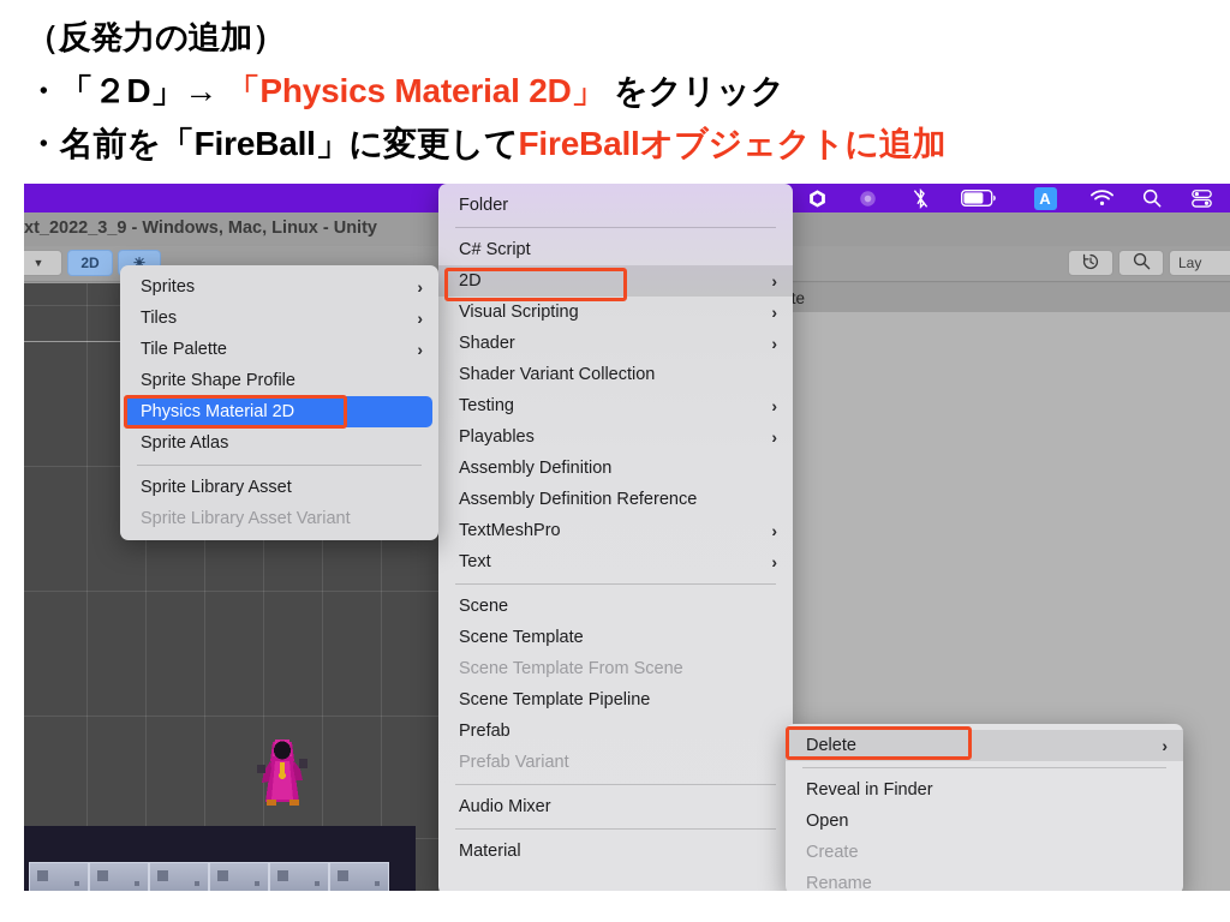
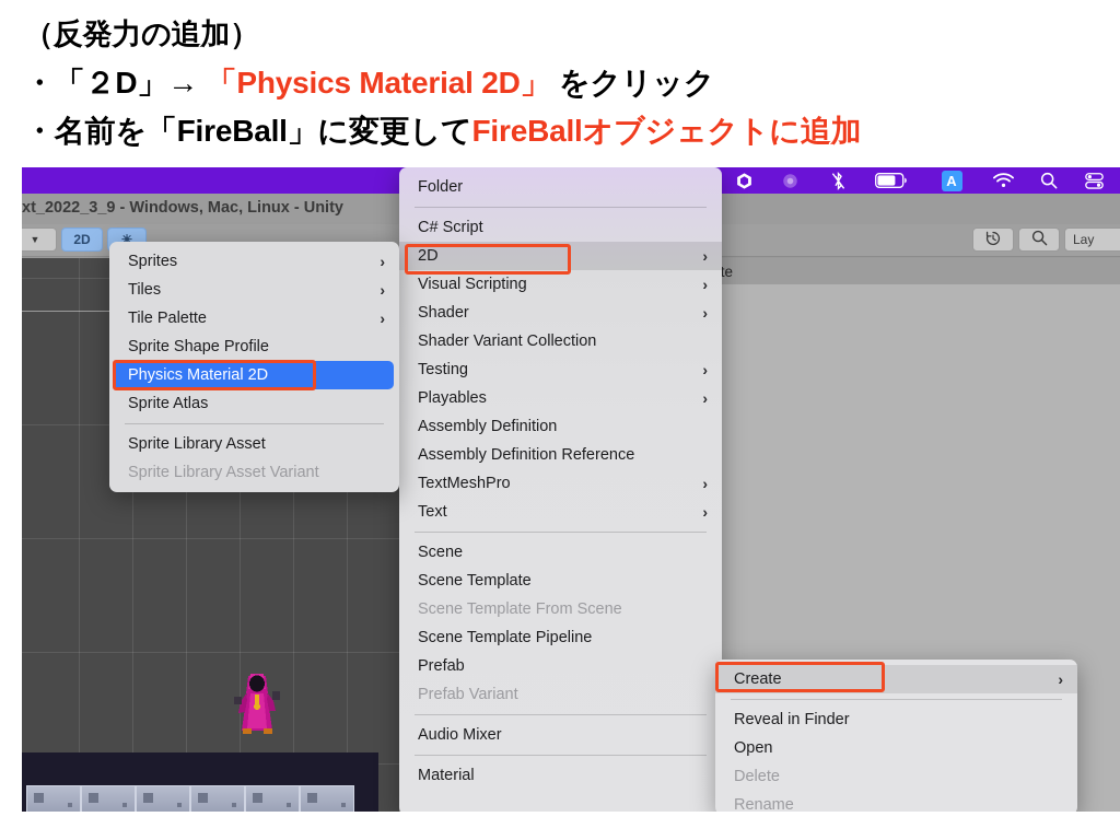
  （反発力の追加）
  ・「２D」→ 「Physics Material 2D」 をクリック
  ・名前を「FireBall」に変更してFireBallオブジェクトに追加
  A
  xt_2022_3_9 - Windows, Mac, Linux - Unity
  ▼
  2D
  ☀
  Lay
  Folder
  C# Script
  2D
  ›
  Visual Scripting
  ›
  Shader
  ›
  Shader Variant Collection
  Testing
  ›
  Playables
  ›
  Assembly Definition
  Assembly Definition Reference
  TextMeshPro
  ›
  Text
  ›
  Scene
  Scene Template
  Scene Template From Scene
  Scene Template Pipeline
  Prefab
  Prefab Variant
  Audio Mixer
  Material
  Sprites
  ›
  Tiles
  ›
  Tile Palette
  ›
  Sprite Shape Profile
  Physics Material 2D
  Sprite Atlas
  Sprite Library Asset
  Sprite Library Asset Variant
- Delete
+ Create
  ›
  Reveal in Finder
  Open
- Create
+ Delete
  Rename
